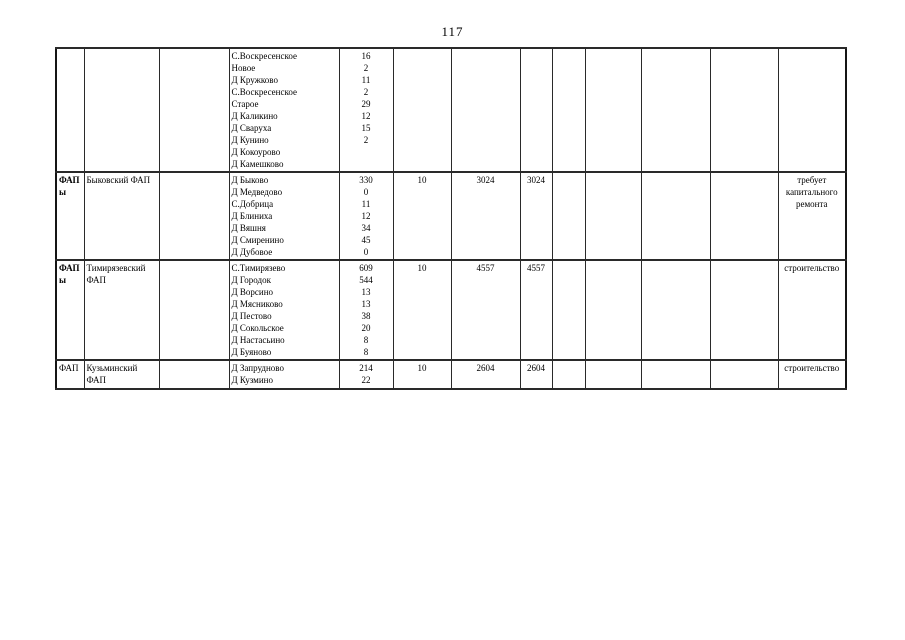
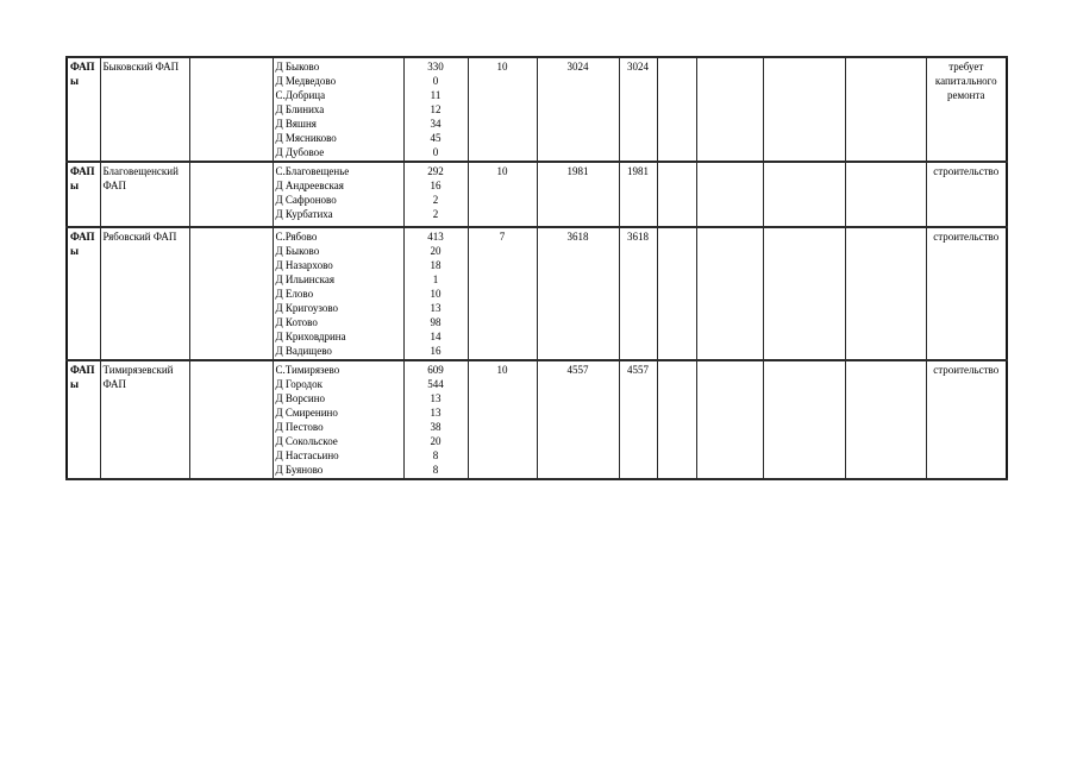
- 117
- 			С.ВоскресенскоеНовоеД КружковоС.ВоскресенскоеСтароеД КаликиноД СварухаД КуниноД КокоуровоД Камешково	1621122912152
- ФАПы	Быковский ФАП		Д БыковоД МедведовоС.ДобрицаД БлинихаД ВяшняД СмирениноД Дубовое	3300111234450	10	3024	3024					требует капитального ремонта
+ ФАПы	Быковский ФАП		Д БыковоД МедведовоС.ДобрицаД БлинихаД ВяшняД МясниковоД Дубовое	3300111234450	10	3024	3024					требует капитального ремонта
+ ФАПы	Благовещенский ФАП		С.БлаговещеньеД АндреевскаяД СафроновоД Курбатиха	2921622	10	1981	1981					строительство
+ ФАПы	Рябовский ФАП		С.РябовоД БыковоД НазарховоД ИльинскаяД ЕловоД КригоузовоД КотовоД КриховдринаД Вадищево	413201811013981416	7	3618	3618					строительство
- ФАПы	Тимирязевский ФАП		С.ТимирязевоД ГородокД ВорсиноД МясниковоД ПестовоД СокольскоеД НастасьиноД Буяново	6095441313382088	10	4557	4557					строительство
+ ФАПы	Тимирязевский ФАП		С.ТимирязевоД ГородокД ВорсиноД СмирениноД ПестовоД СокольскоеД НастасьиноД Буяново	6095441313382088	10	4557	4557					строительство
- ФАП	Кузьминский ФАП		Д ЗапрудновоД Кузмино	21422	10	2604	2604					строительство
